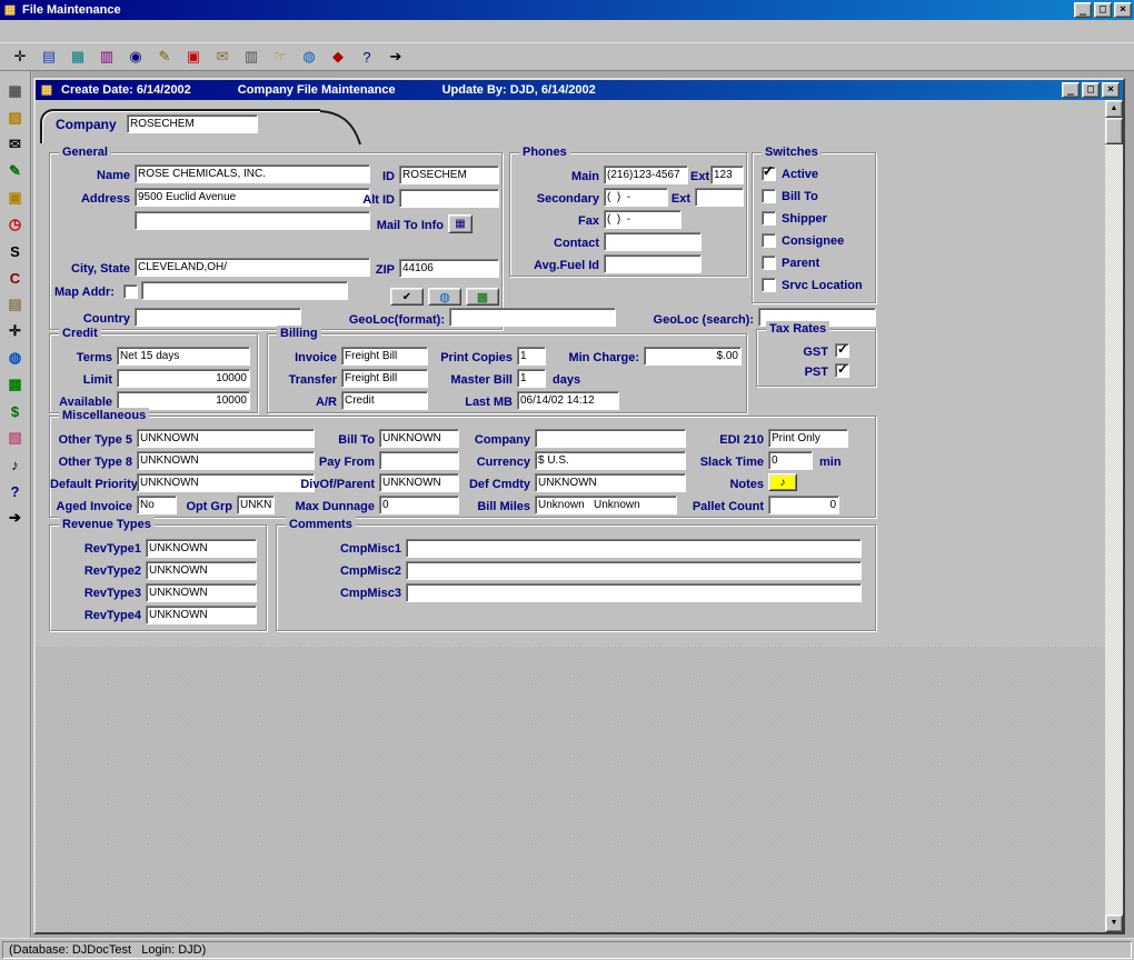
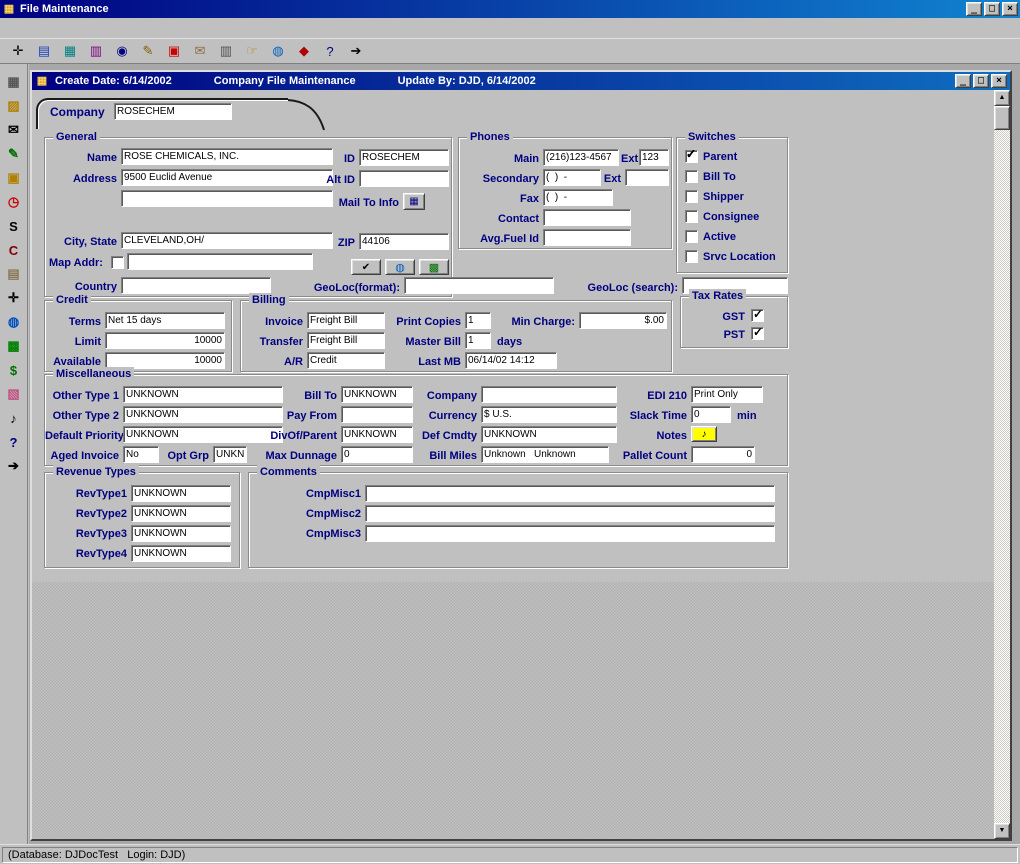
  ▦
  File Maintenance
  _
  □
  ×
  ✛
  ▤
  ▦
  ▥
  ◉
  ✎
  ▣
  ✉
  ▥
  ☞
  ◍
  ◆
  ?
  ➔
  ▦
  ▨
  ✉
  ✎
  ▣
  ◷
  S
  C
  ▤
  ✛
  ◍
  ▩
  $
  ▧
  ♪
  ?
  ➔
  ▦
  Create Date: 6/14/2002
  Company File Maintenance
  Update By: DJD, 6/14/2002
  _
  □
  ×
  Company
  ROSECHEM
  General
  Name
  ROSE CHEMICALS, INC.
  ID
  ROSECHEM
  Address
  9500 Euclid Avenue
  Alt ID
  Mail To Info
  ▦
  City, State
  CLEVELAND,OH/
  ZIP
  44106
  Map Addr:
  ✔
  ◍
  ▩
  Country
  GeoLoc(format):
  GeoLoc (search):
  Phones
  Main
  (216)123-4567
  Ext
  123
  Secondary
  ( ) -
  Ext
  Fax
  ( ) -
  Contact
  Avg.Fuel Id
  Switches
- Active
+ Parent
  Bill To
  Shipper
  Consignee
- Parent
+ Active
  Srvc Location
  Credit
  Terms
  Net 15 days
  Limit
  10000
  Available
  10000
  Billing
  Invoice
  Freight Bill
  Print Copies
  1
  Min Charge:
  $.00
  Transfer
  Freight Bill
  Master Bill
  1
  days
  A/R
  Credit
  Last MB
  06/14/02 14:12
  Tax Rates
  GST
  PST
  Miscellaneous
- Other Type 5
+ Other Type 1
  UNKNOWN
  Bill To
  UNKNOWN
  Company
  EDI 210
  Print Only
- Other Type 8
+ Other Type 2
  UNKNOWN
  Pay From
  Currency
  $ U.S.
  Slack Time
  0
  min
  Default Priority
  UNKNOWN
  DivOf/Parent
  UNKNOWN
  Def Cmdty
  UNKNOWN
  Notes
  ♪
  Aged Invoice
  No
  Opt Grp
  Max Dunnage
  0
  Bill Miles
  Unknown Unknown
  Pallet Count
  0
  Revenue Types
  RevType1
  UNKNOWN
  RevType2
  UNKNOWN
  RevType3
  UNKNOWN
  RevType4
  UNKNOWN
  Comments
  CmpMisc1
  CmpMisc2
  CmpMisc3
  (Database: DJDocTest Login: DJD)
